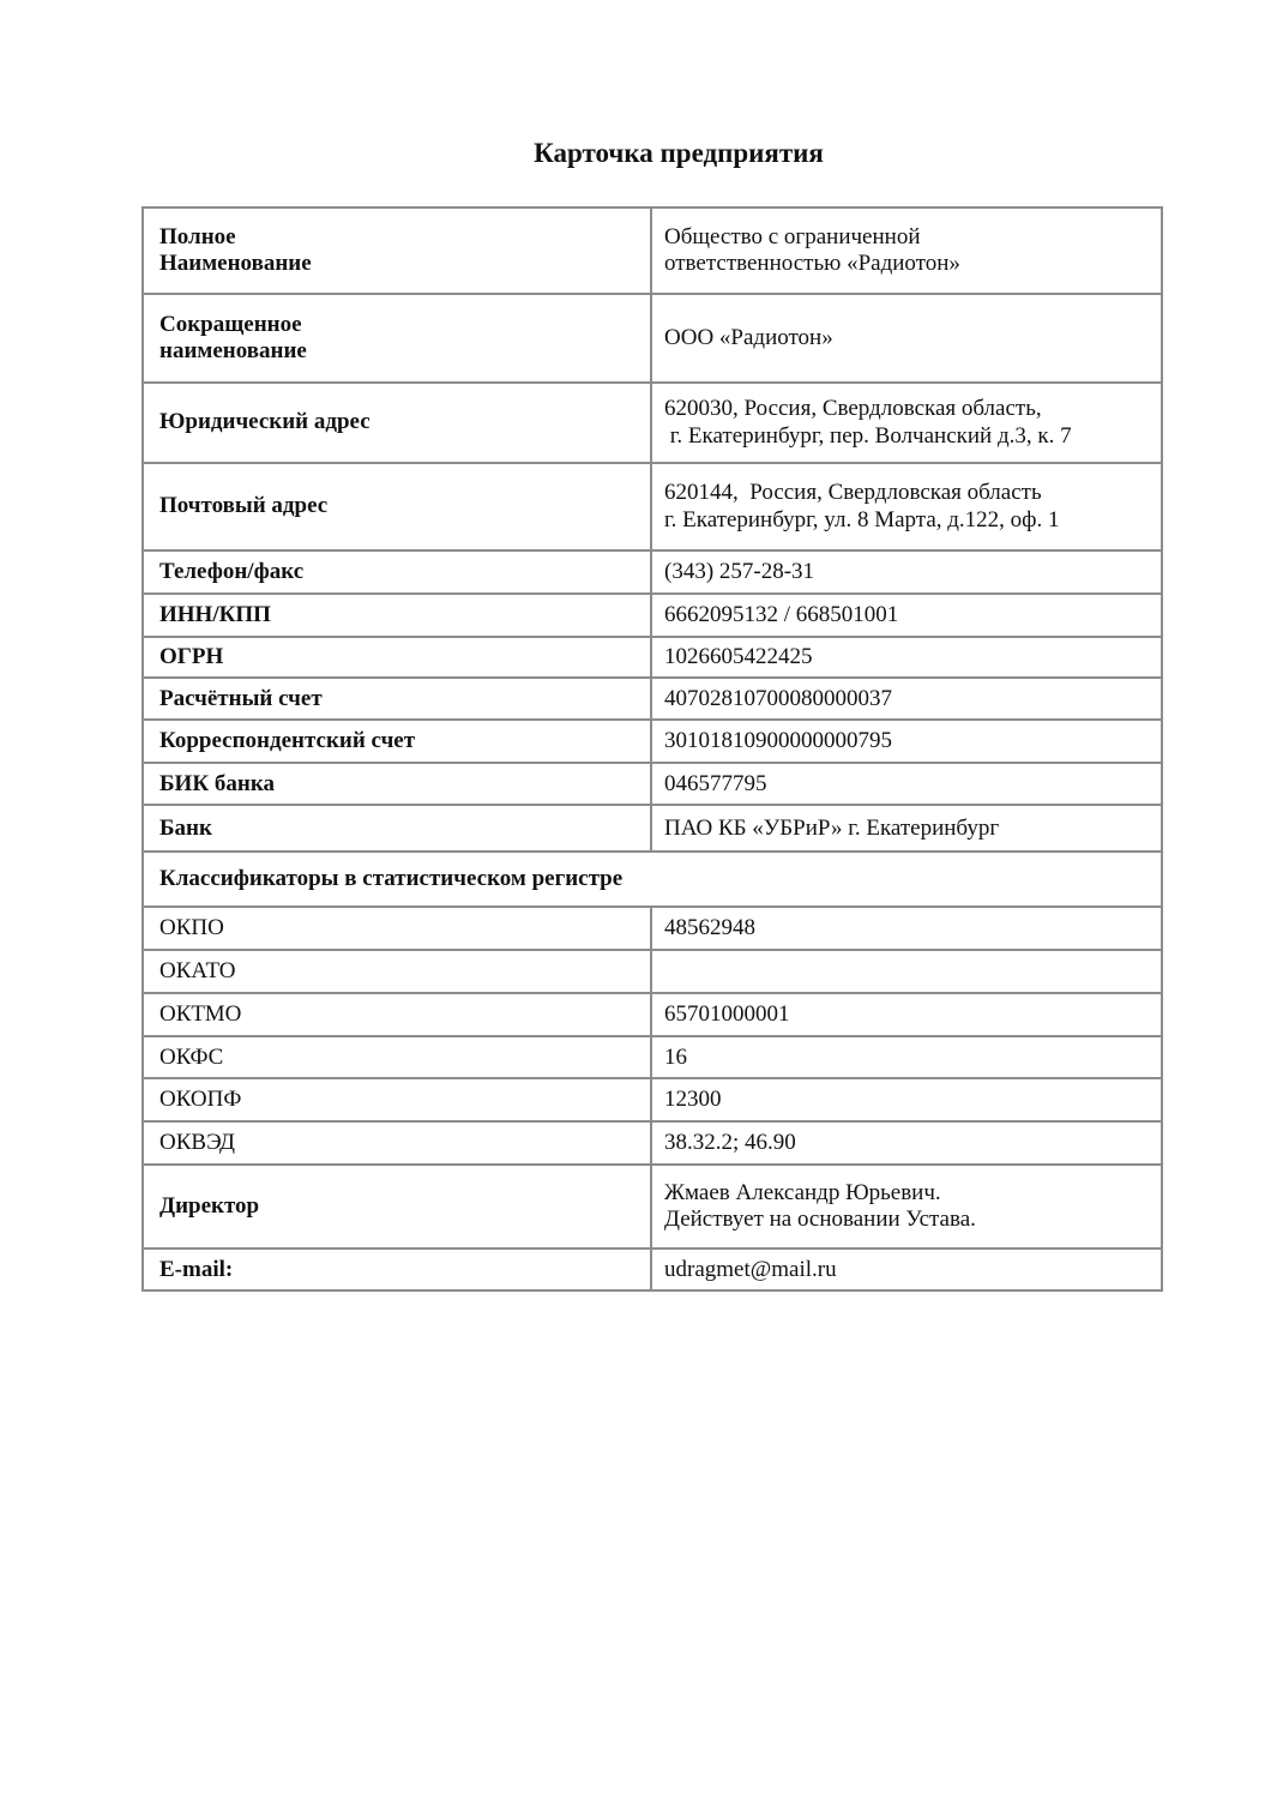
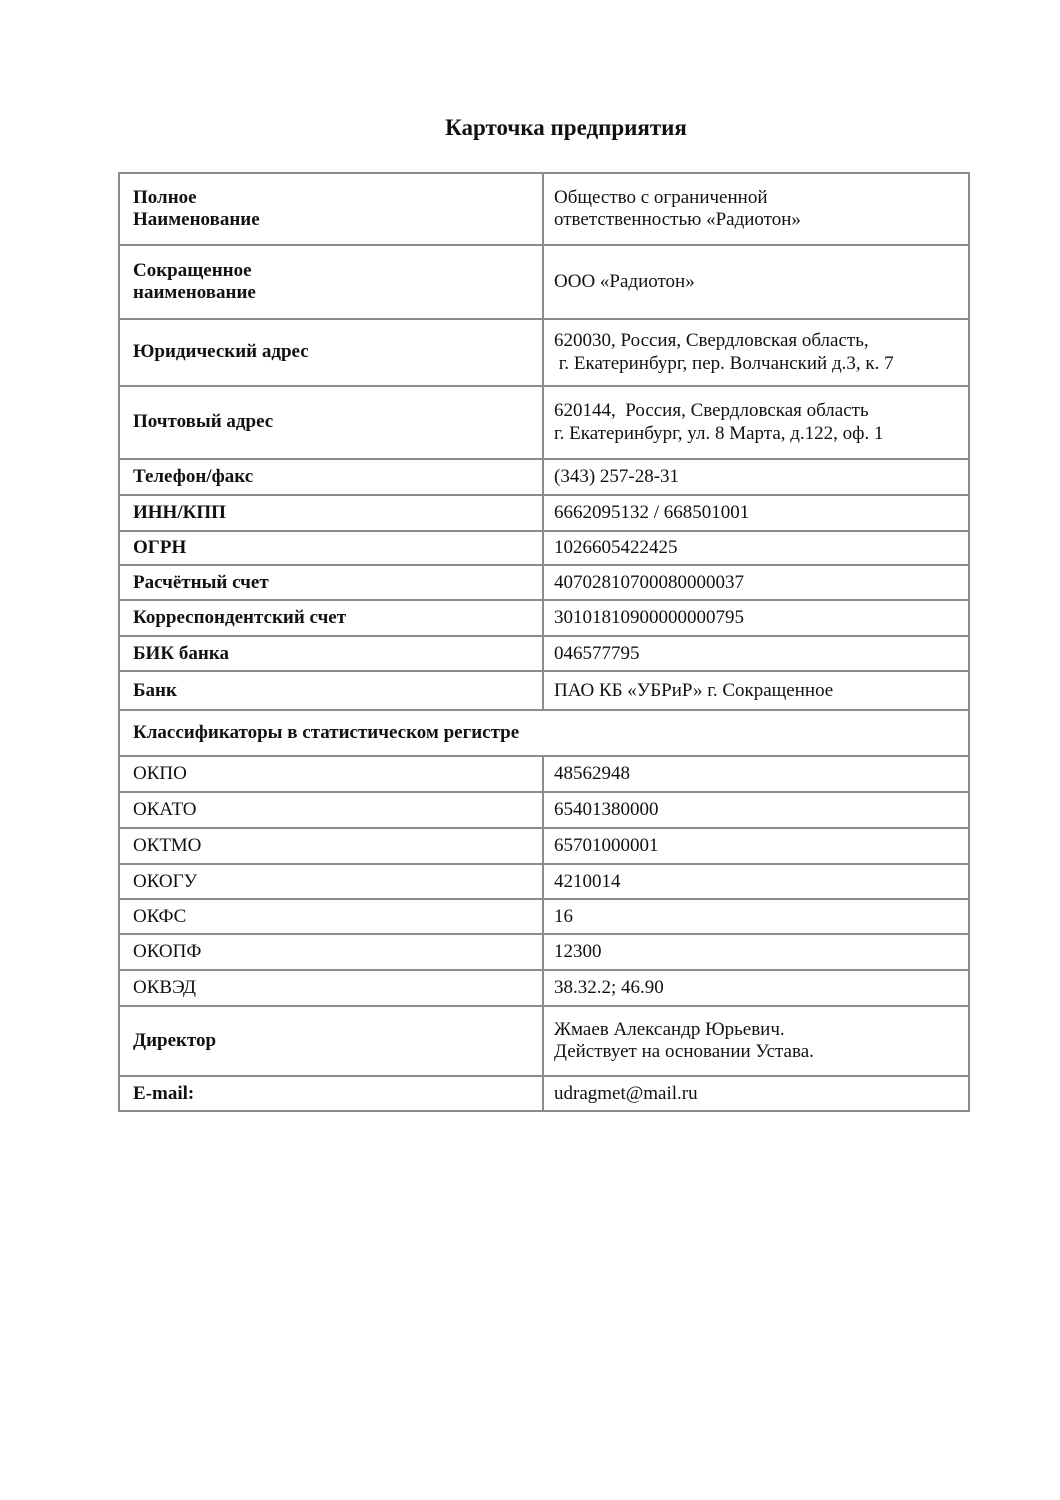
  Карточка предприятия
  Полное
  Наименование
  Общество с ограниченной
  ответственностью «Радиотон»
  Сокращенное
  наименование
  ООО «Радиотон»
  Юридический адрес
  620030, Россия, Свердловская область,
  г. Екатеринбург, пер. Волчанский д.3, к. 7
  Почтовый адрес
  620144, Россия, Свердловская область
  г. Екатеринбург, ул. 8 Марта, д.122, оф. 1
  Телефон/факс
  (343) 257-28-31
  ИНН/КПП
  6662095132 / 668501001
  ОГРН
  1026605422425
  Расчётный счет
  40702810700080000037
  Корреспондентский счет
  30101810900000000795
  БИК банка
  046577795
  Банк
- ПАО КБ «УБРиР» г. Екатеринбург
+ ПАО КБ «УБРиР» г. Сокращенное
  Классификаторы в статистическом регистре
  ОКПО
  48562948
  ОКАТО
+ 65401380000
  ОКТМО
  65701000001
+ ОКОГУ
+ 4210014
  ОКФС
  16
  ОКОПФ
  12300
  ОКВЭД
  38.32.2; 46.90
  Директор
  Жмаев Александр Юрьевич.
  Действует на основании Устава.
  E-mail:
  udragmet@mail.ru
